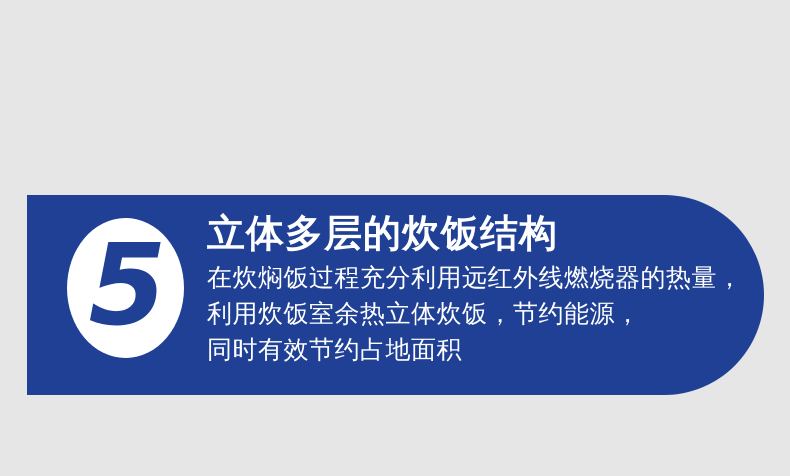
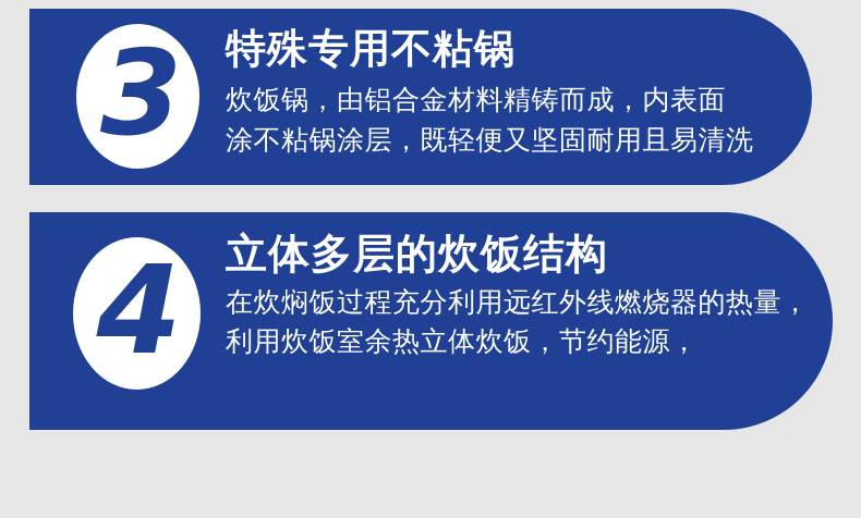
+ 3
+ 特殊专用不粘锅
+ 炊饭锅，由铝合金材料精铸而成，内表面
+ 涂不粘锅涂层，既轻便又坚固耐用且易清洗
- 5
+ 4
  立体多层的炊饭结构
  在炊焖饭过程充分利用远红外线燃烧器的热量，
  利用炊饭室余热立体炊饭，节约能源，
- 同时有效节约占地面积
